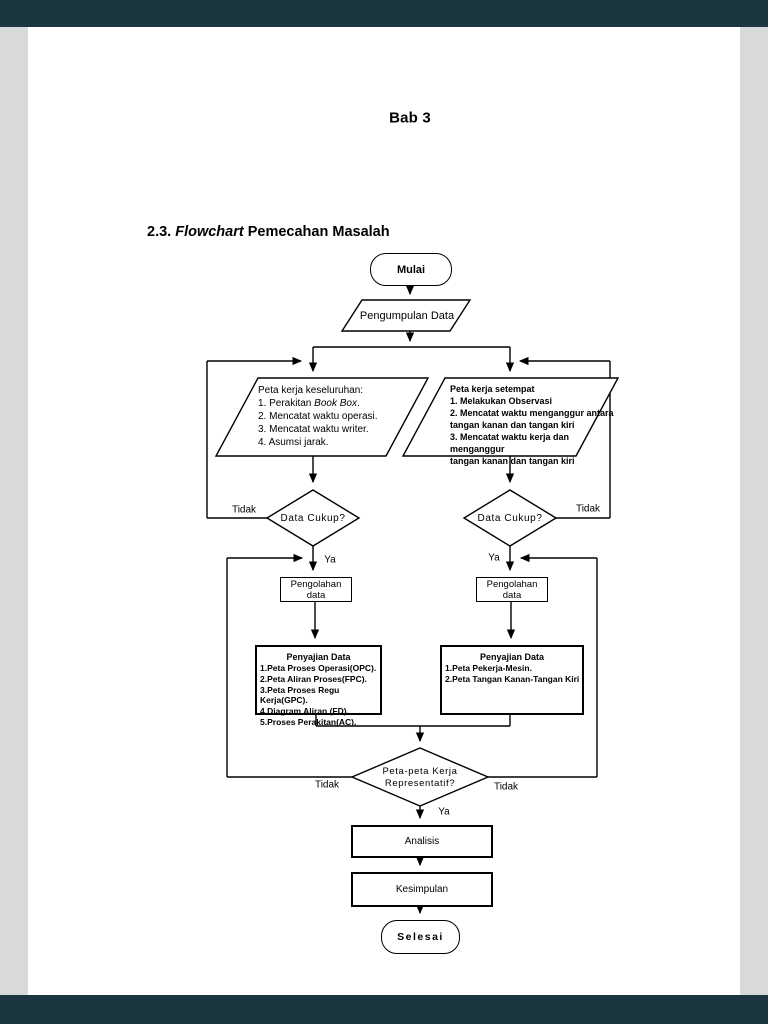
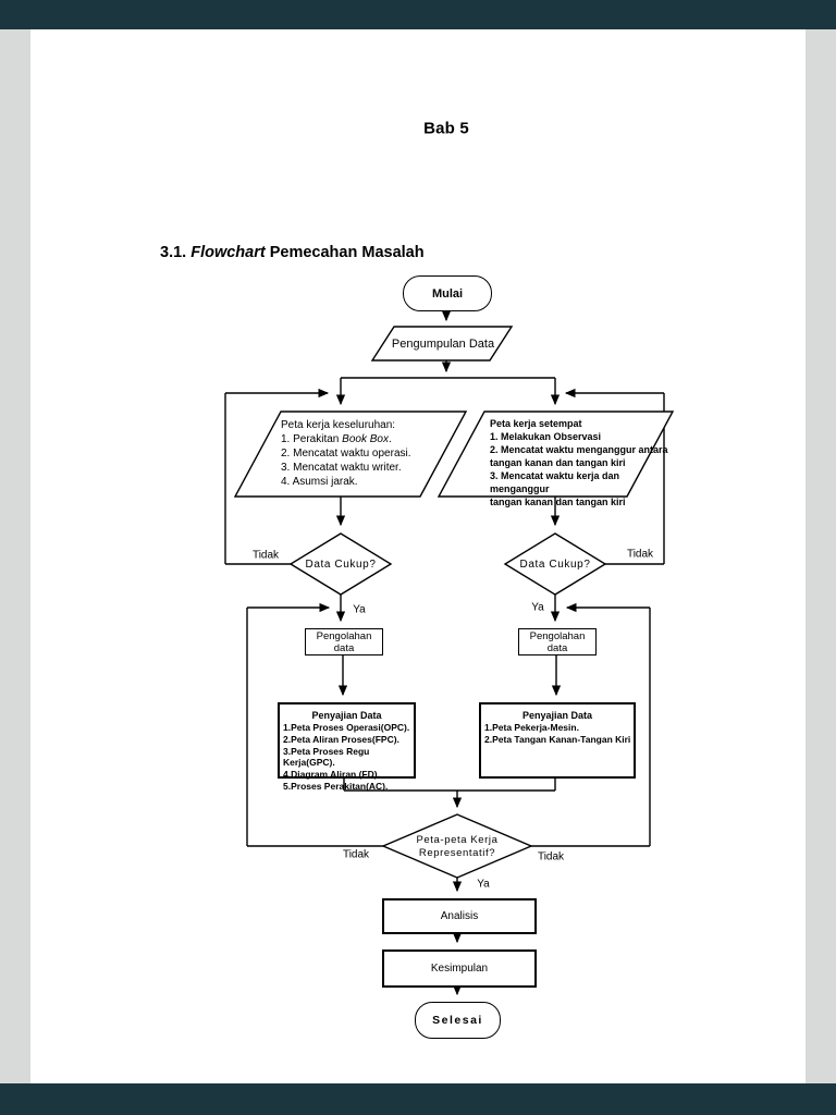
- Bab 3
+ Bab 5
- 2.3. Flowchart Pemecahan Masalah
+ 3.1. Flowchart Pemecahan Masalah
  Mulai
  Pengumpulan Data
  Peta kerja keseluruhan:
  1. Perakitan Book Box.
  2. Mencatat waktu operasi.
  3. Mencatat waktu writer.
  4. Asumsi jarak.
  Peta kerja setempat
  1. Melakukan Observasi
  2. Mencatat waktu menganggur antara
  tangan kanan dan tangan kiri
  3. Mencatat waktu kerja dan menganggur
  tangan kanan dan tangan kiri
  Data Cukup?
  Data Cukup?
  Peta-peta Kerja
  Representatif?
  Tidak
  Tidak
  Ya
  Ya
  Tidak
  Tidak
  Ya
  Pengolahan data
  Pengolahan data
  Penyajian Data
  1.Peta Proses Operasi(OPC).
  2.Peta Aliran Proses(FPC).
  3.Peta Proses Regu Kerja(GPC).
  4.Diagram Aliran (FD).
  5.Proses Perakitan(AC).
  Penyajian Data
  1.Peta Pekerja-Mesin.
  2.Peta Tangan Kanan-Tangan Kiri
  Analisis
  Kesimpulan
  Selesai
